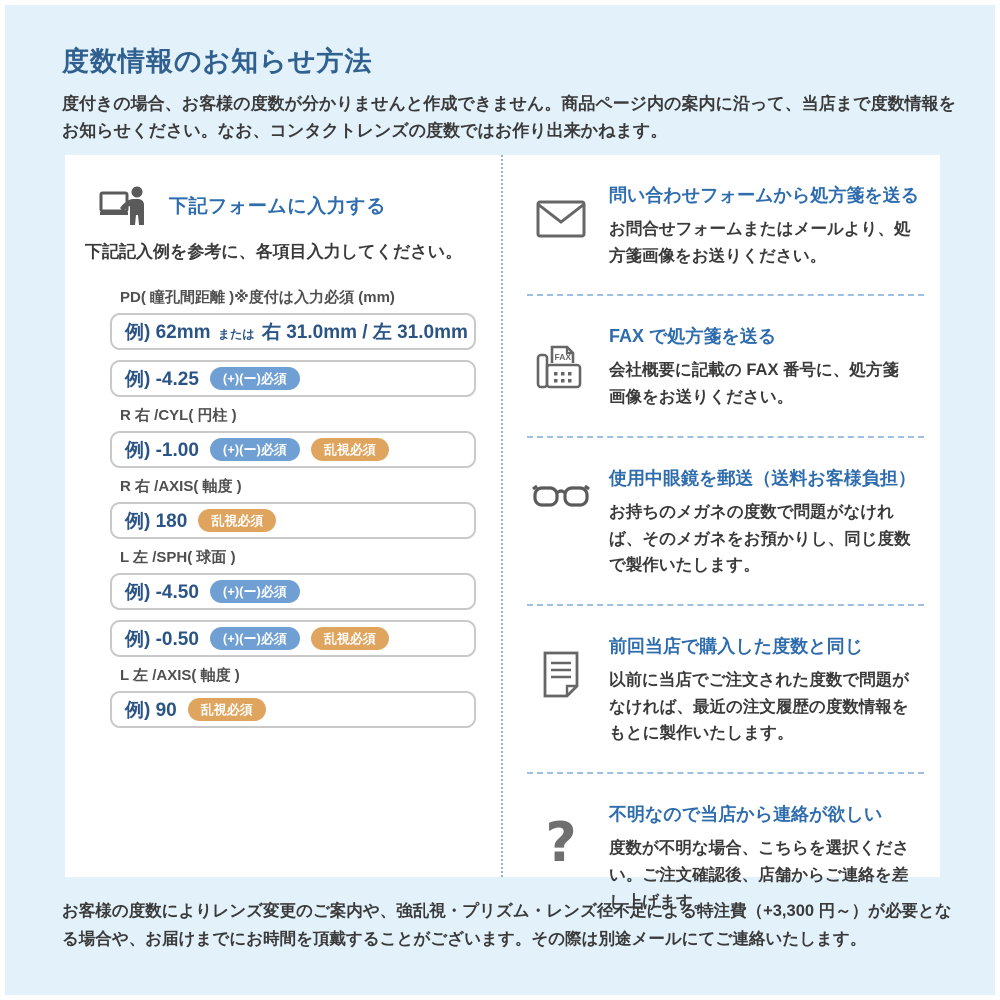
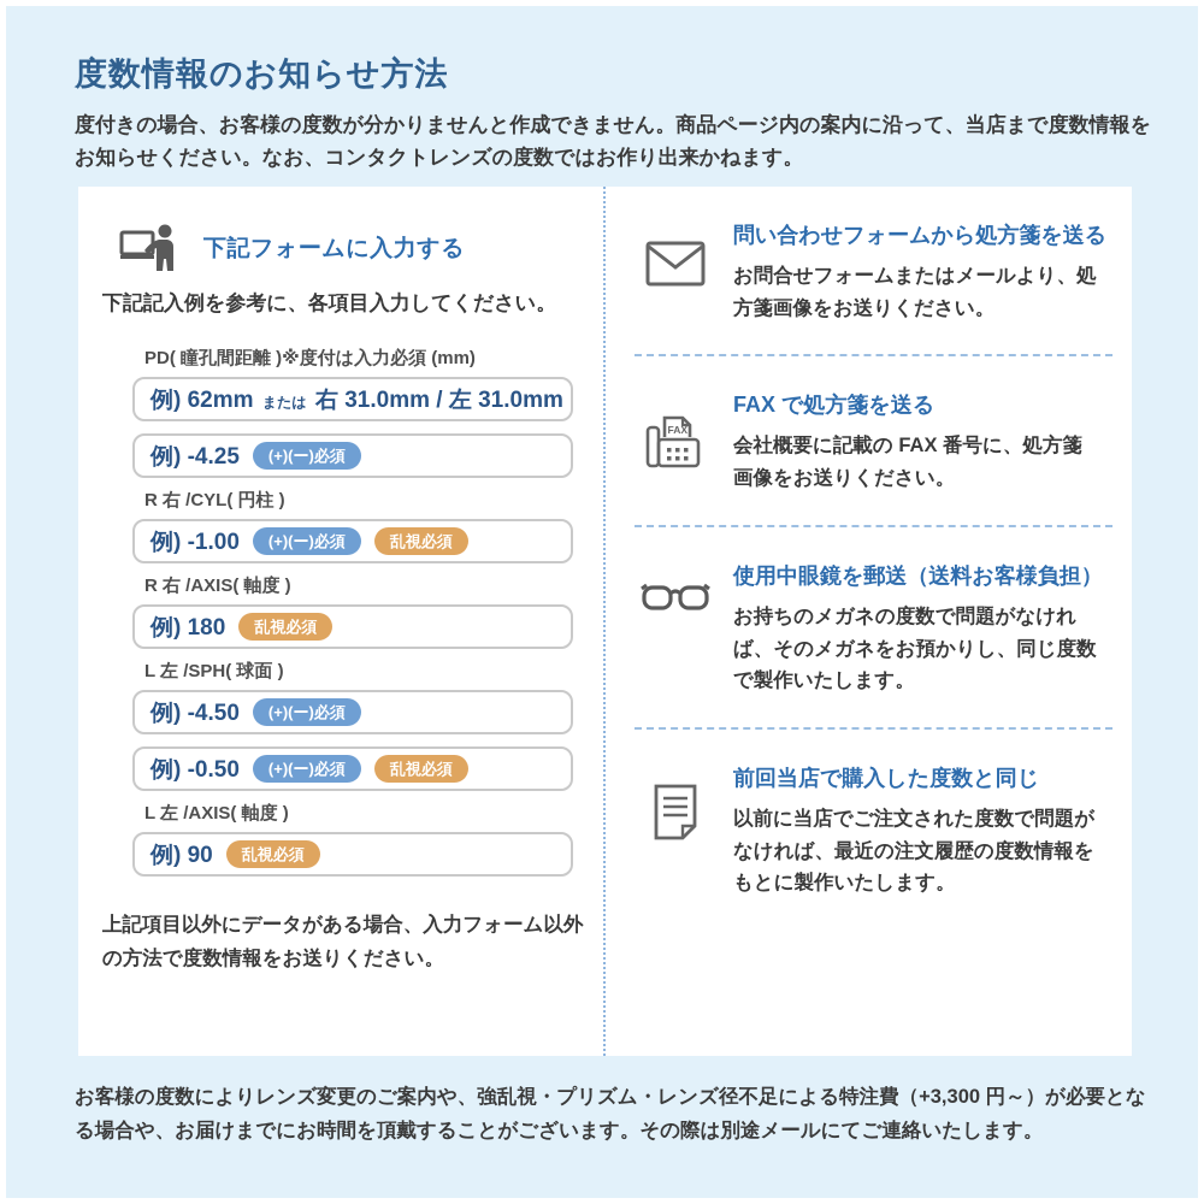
  度数情報のお知らせ方法
  度付きの場合、お客様の度数が分かりませんと作成できません。商品ページ内の案内に沿って、当店まで度数情報をお知らせください。なお、コンタクトレンズの度数ではお作り出来かねます。
  下記フォームに入力する
  下記記入例を参考に、各項目入力してください。
  PD( 瞳孔間距離 )※度付は入力必須 (mm)
  例) 62mm または 右 31.0mm / 左 31.0mm
  例) -4.25
  (+)(ー)必須
  R 右 /CYL( 円柱 )
  例) -1.00
  (+)(ー)必須
  乱視必須
  R 右 /AXIS( 軸度 )
  例) 180
  乱視必須
  L 左 /SPH( 球面 )
  例) -4.50
  (+)(ー)必須
  例) -0.50
  (+)(ー)必須
  乱視必須
  L 左 /AXIS( 軸度 )
  例) 90
  乱視必須
+ 上記項目以外にデータがある場合、入力フォーム以外の方法で度数情報をお送りください。
  問い合わせフォームから処方箋を送る
  お問合せフォームまたはメールより、処方箋画像をお送りください。
  FAX
  FAX で処方箋を送る
  会社概要に記載の FAX 番号に、処方箋画像をお送りください。
  使用中眼鏡を郵送（送料お客様負担）
  お持ちのメガネの度数で問題がなければ、そのメガネをお預かりし、同じ度数で製作いたします。
  前回当店で購入した度数と同じ
  以前に当店でご注文された度数で問題がなければ、最近の注文履歴の度数情報をもとに製作いたします。
- ?
- 不明なので当店から連絡が欲しい
- 度数が不明な場合、こちらを選択ください。ご注文確認後、店舗からご連絡を差し上げます。
  お客様の度数によりレンズ変更のご案内や、強乱視・プリズム・レンズ径不足による特注費（+3,300 円～）が必要となる場合や、お届けまでにお時間を頂戴することがございます。その際は別途メールにてご連絡いたします。
